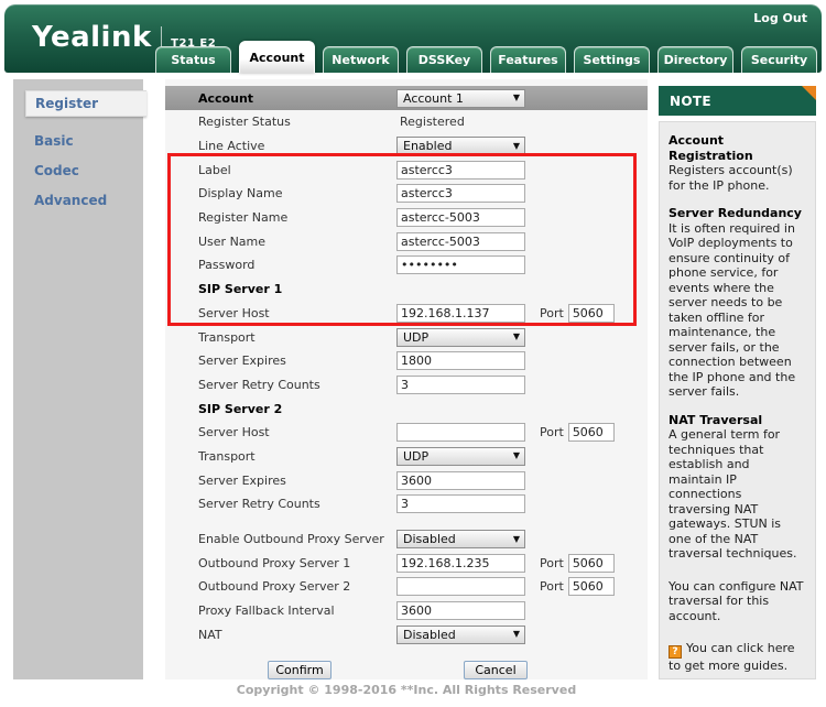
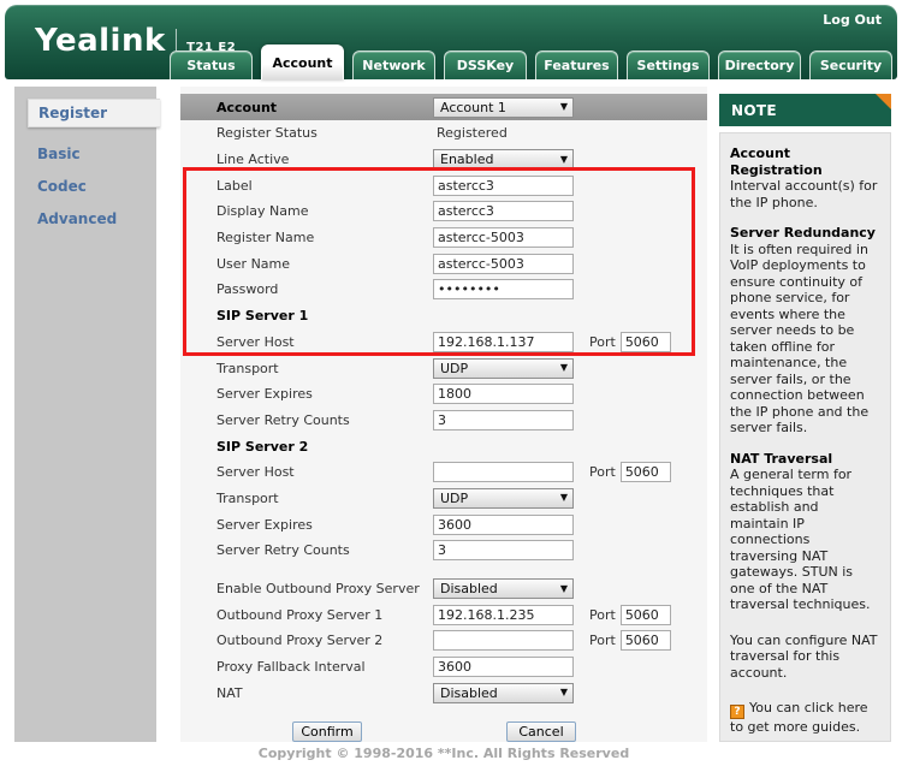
  Log Out
  Yealink
  |
  T21 E2
  Status
  Account
  Network
  DSSKey
  Features
  Settings
  Directory
  Security
  Register
  Basic
  Codec
  Advanced
  Account
  Account 1
  ▼
  Register Status
  Registered
  Line Active
  Enabled
  ▼
  Label
  astercc3
  Display Name
  astercc3
  Register Name
  astercc-5003
  User Name
  astercc-5003
  Password
  ••••••••
  SIP Server 1
  Server Host
  192.168.1.137
  Port
  5060
  Transport
  UDP
  ▼
  Server Expires
  1800
  Server Retry Counts
  3
  SIP Server 2
  Server Host
  Port
  5060
  Transport
  UDP
  ▼
  Server Expires
  3600
  Server Retry Counts
  3
  Enable Outbound Proxy Server
  Disabled
  ▼
  Outbound Proxy Server 1
  192.168.1.235
  Port
  5060
  Outbound Proxy Server 2
  Port
  5060
  Proxy Fallback Interval
  3600
  NAT
  Disabled
  ▼
  Confirm
  Cancel
  NOTE
  Account Registration
- Registers account(s) for the IP phone.
+ Interval account(s) for the IP phone.
  Server Redundancy
  It is often required in VoIP deployments to ensure continuity of phone service, for events where the server needs to be taken offline for maintenance, the server fails, or the connection between the IP phone and the server fails.
  NAT Traversal
  A general term for techniques that establish and maintain IP connections traversing NAT gateways. STUN is one of the NAT traversal techniques.
  You can configure NAT traversal for this account.
  ? You can click here to get more guides.
  Copyright © 1998-2016 **Inc. All Rights Reserved
